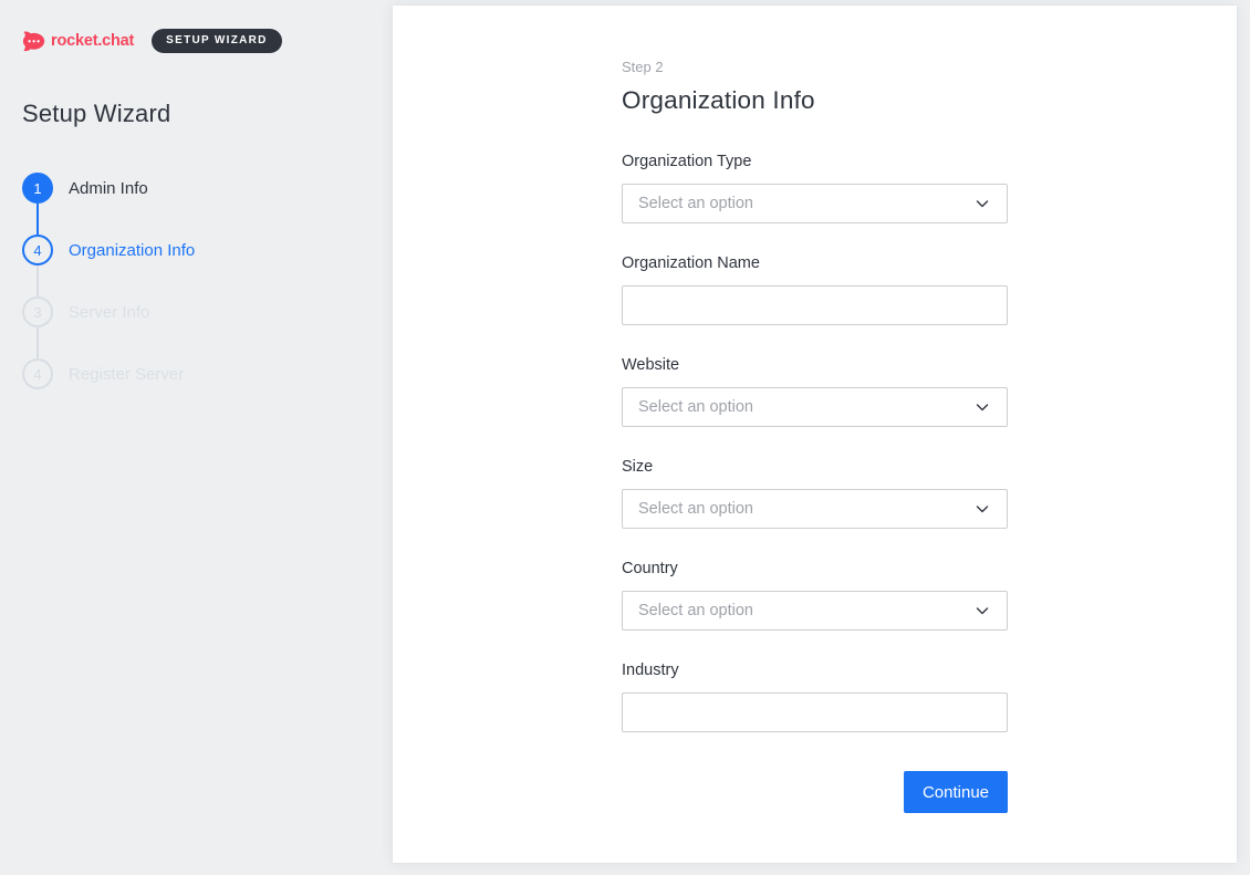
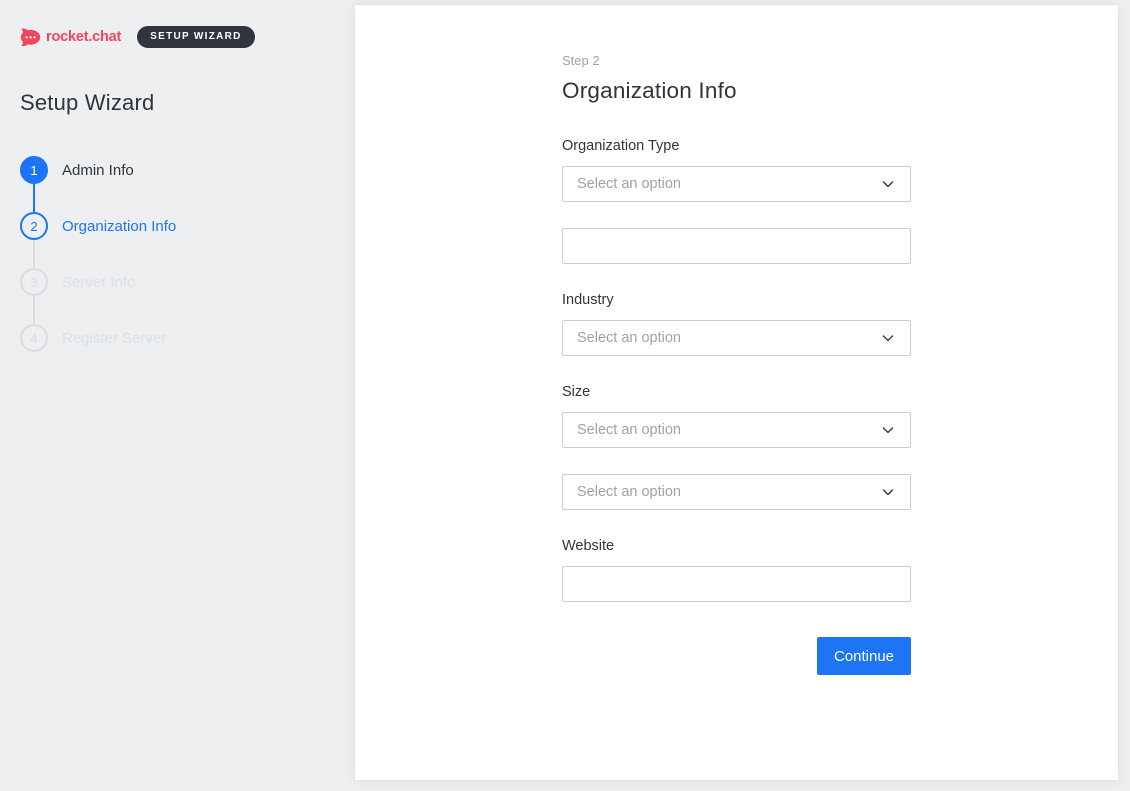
  rocket.chat
  SETUP WIZARD
  Setup Wizard
  1
  Admin Info
- 4
+ 2
  Organization Info
  Step 2
  Organization Info
  Organization Type
  Select an option
- Organization Name
- Website
+ Industry
  Select an option
  Size
  Select an option
- Country
  Select an option
- Industry
+ Website
  Continue
